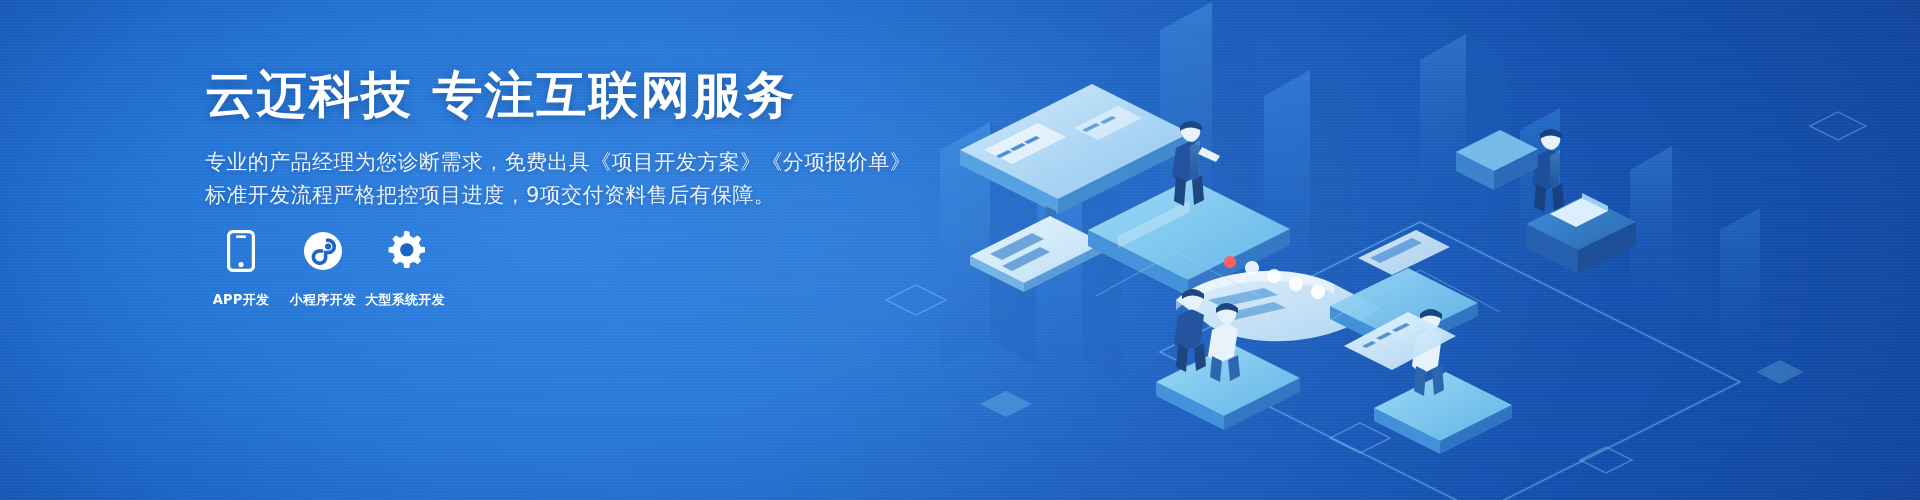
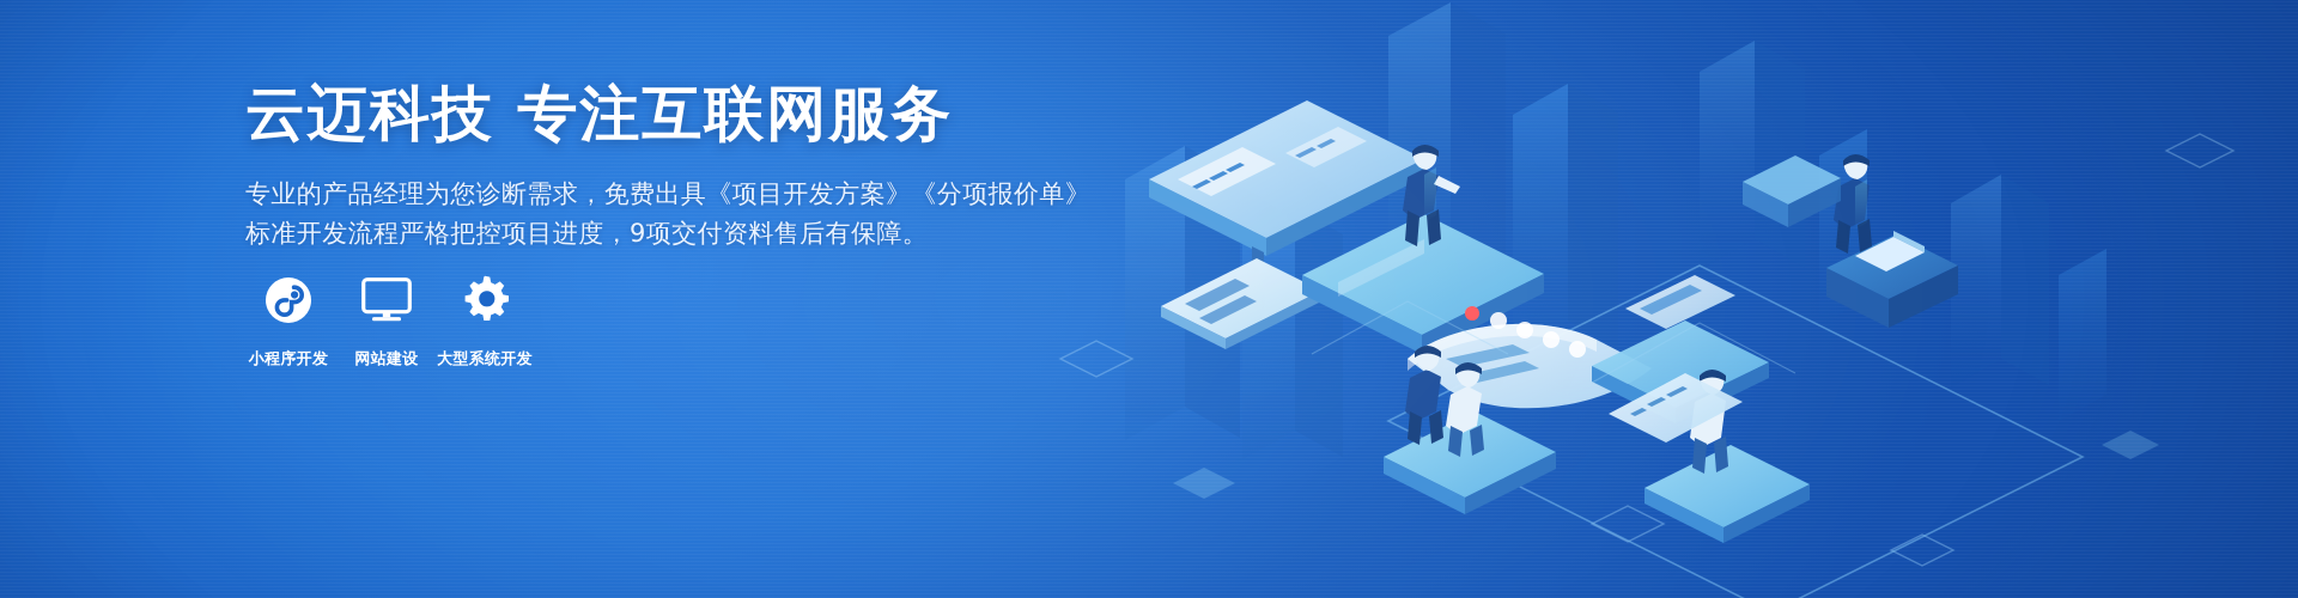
  云迈科技 专注互联网服务
  专业的产品经理为您诊断需求，免费出具《项目开发方案》《分项报价单》
  标准开发流程严格把控项目进度，9项交付资料售后有保障。
- APP开发
  小程序开发
+ 网站建设
  大型系统开发
